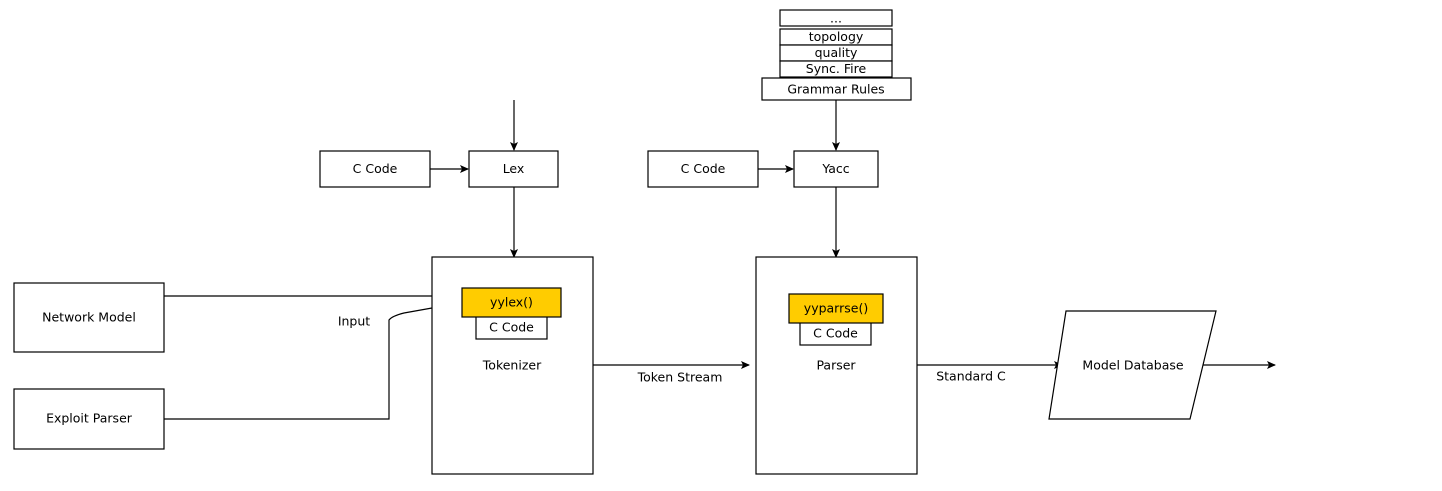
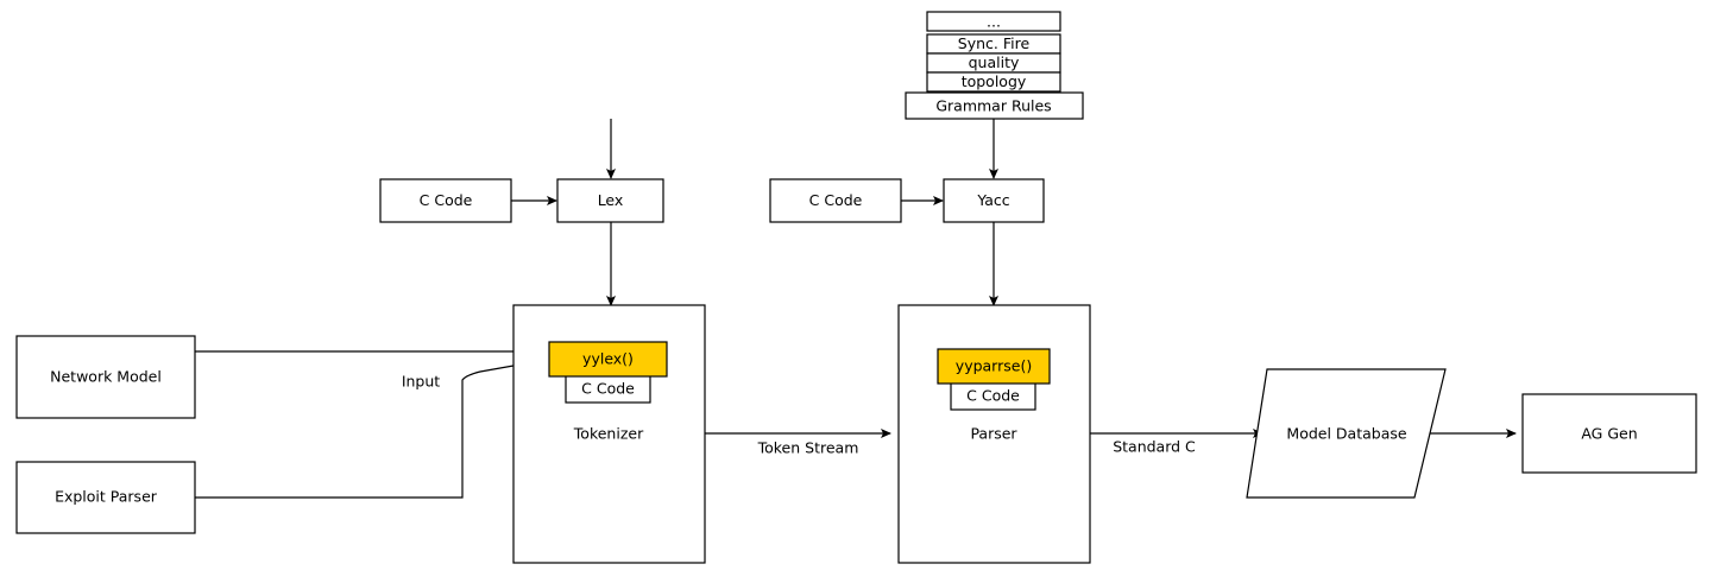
  ...
- topology
+ Sync. Fire
  quality
- Sync. Fire
+ topology
  Grammar Rules
  C Code
  Lex
  C Code
  Yacc
  Network Model
  Exploit Parser
  Tokenizer
  C Code
  yylex()
  Parser
  C Code
  yyparrse()
  Model Database
+ AG Gen
  Input
  Token Stream
  Standard C
